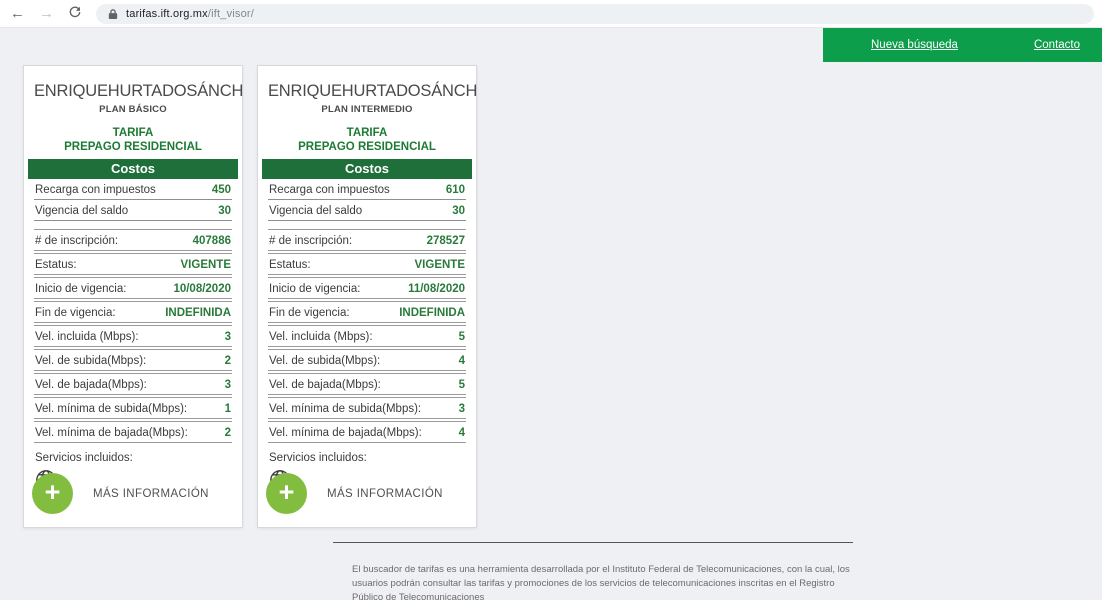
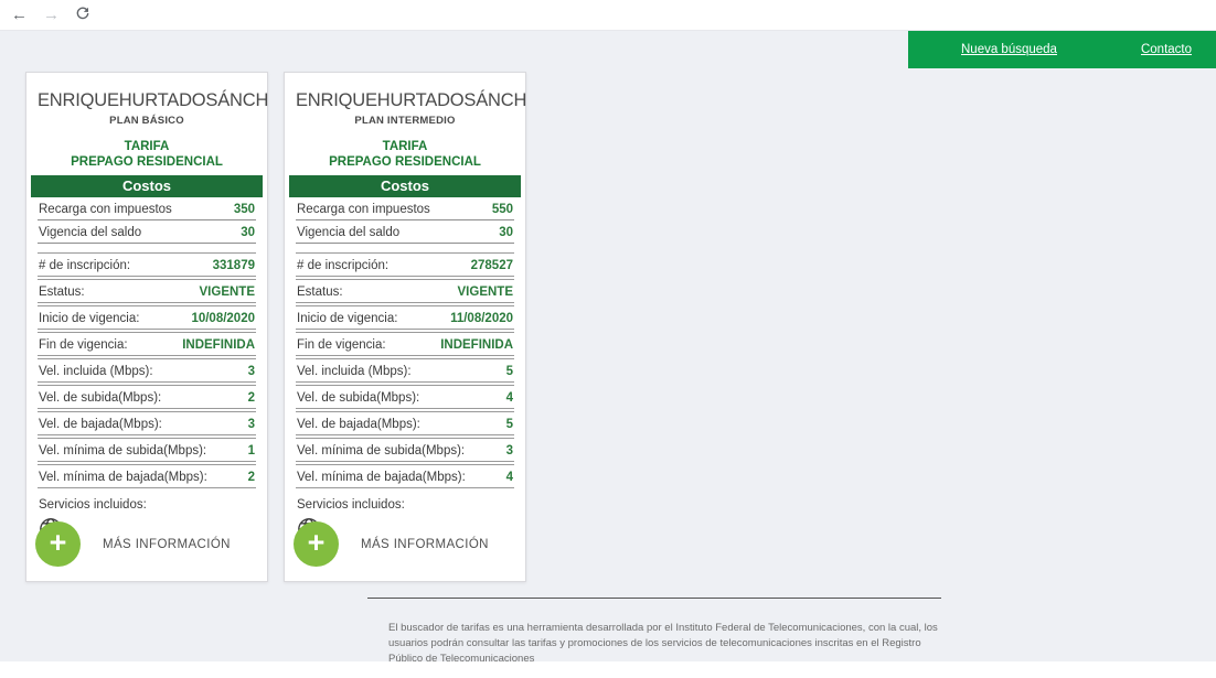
  ←
  →
- tarifas.ift.org.mx/ift_visor/
  Nueva búsqueda
  Contacto
  ENRIQUEHURTADOSÁNCH
  PLAN BÁSICO
  TARIFA
  PREPAGO RESIDENCIAL
  Costos
  Recarga con impuestos
- 450
+ 350
  Vigencia del saldo
  30
  # de inscripción:
- 407886
+ 331879
  Estatus:
  VIGENTE
  Inicio de vigencia:
  10/08/2020
  Fin de vigencia:
  INDEFINIDA
  Vel. incluida (Mbps):
  3
  Vel. de subida(Mbps):
  2
  Vel. de bajada(Mbps):
  3
  Vel. mínima de subida(Mbps):
  1
  Vel. mínima de bajada(Mbps):
  2
  Servicios incluidos:
  +
  MÁS INFORMACIÓN
  ENRIQUEHURTADOSÁNCH
  PLAN INTERMEDIO
  TARIFA
  PREPAGO RESIDENCIAL
  Costos
  Recarga con impuestos
- 610
+ 550
  Vigencia del saldo
  30
  # de inscripción:
  278527
  Estatus:
  VIGENTE
  Inicio de vigencia:
  11/08/2020
  Fin de vigencia:
  INDEFINIDA
  Vel. incluida (Mbps):
  5
  Vel. de subida(Mbps):
  4
  Vel. de bajada(Mbps):
  5
  Vel. mínima de subida(Mbps):
  3
  Vel. mínima de bajada(Mbps):
  4
  Servicios incluidos:
  +
  MÁS INFORMACIÓN
  El buscador de tarifas es una herramienta desarrollada por el Instituto Federal de Telecomunicaciones, con la cual, los usuarios podrán consultar las tarifas y promociones de los servicios de telecomunicaciones inscritas en el Registro Público de Telecomunicaciones
